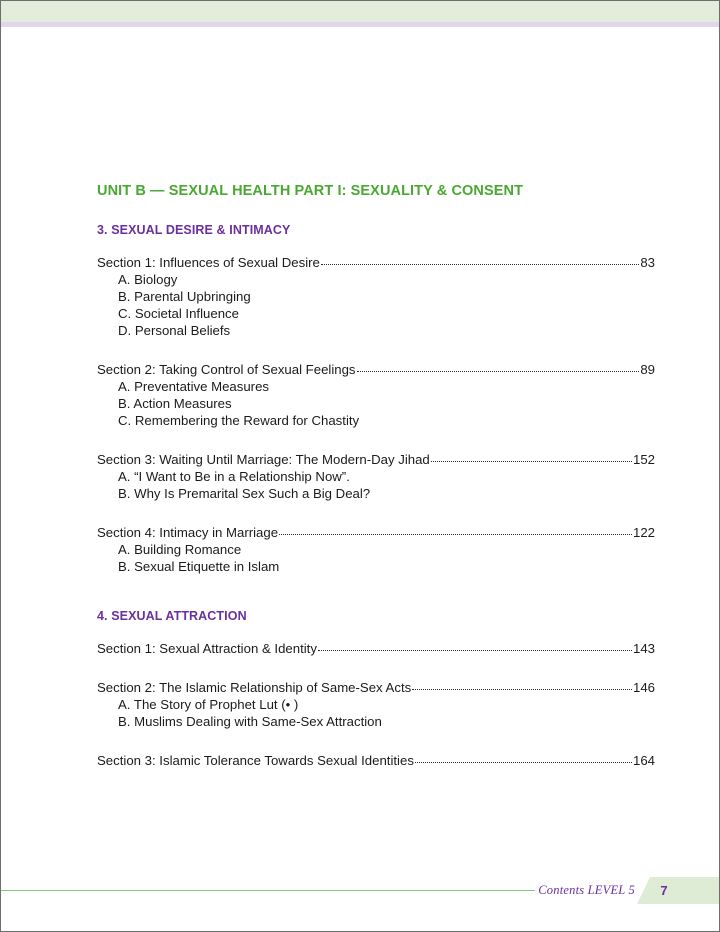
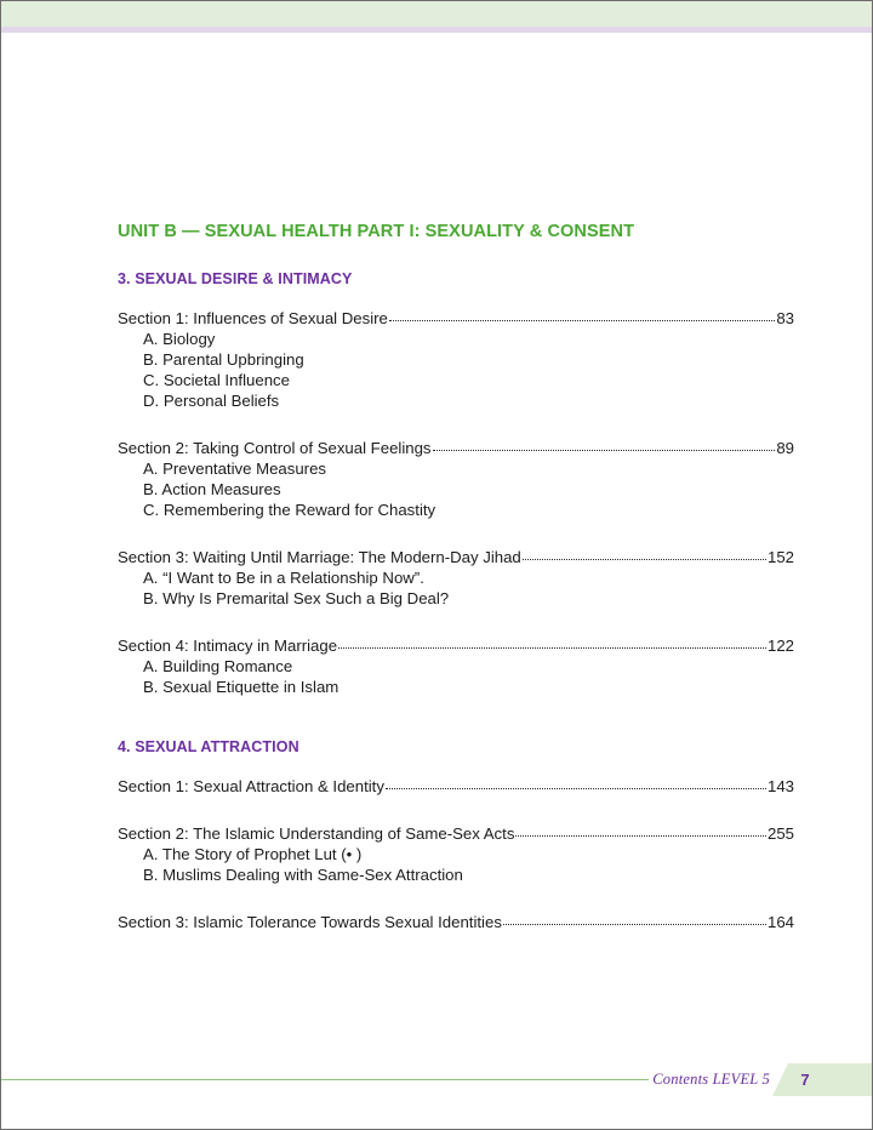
  UNIT B — SEXUAL HEALTH PART I: SEXUALITY & CONSENT
  3. SEXUAL DESIRE & INTIMACY
  Section 1: Influences of Sexual Desire
  83
  A. Biology
  B. Parental Upbringing
  C. Societal Influence
  D. Personal Beliefs
  Section 2: Taking Control of Sexual Feelings
  89
  A. Preventative Measures
  B. Action Measures
  C. Remembering the Reward for Chastity
  Section 3: Waiting Until Marriage: The Modern-Day Jihad
  152
  A. “I Want to Be in a Relationship Now”.
  B. Why Is Premarital Sex Such a Big Deal?
  Section 4: Intimacy in Marriage
  122
  A. Building Romance
  B. Sexual Etiquette in Islam
  4. SEXUAL ATTRACTION
  Section 1: Sexual Attraction & Identity
  143
- Section 2: The Islamic Relationship of Same-Sex Acts
+ Section 2: The Islamic Understanding of Same-Sex Acts
- 146
+ 255
  A. The Story of Prophet Lut (• )
  B. Muslims Dealing with Same-Sex Attraction
  Section 3: Islamic Tolerance Towards Sexual Identities
  164
  Contents LEVEL 5
  7
